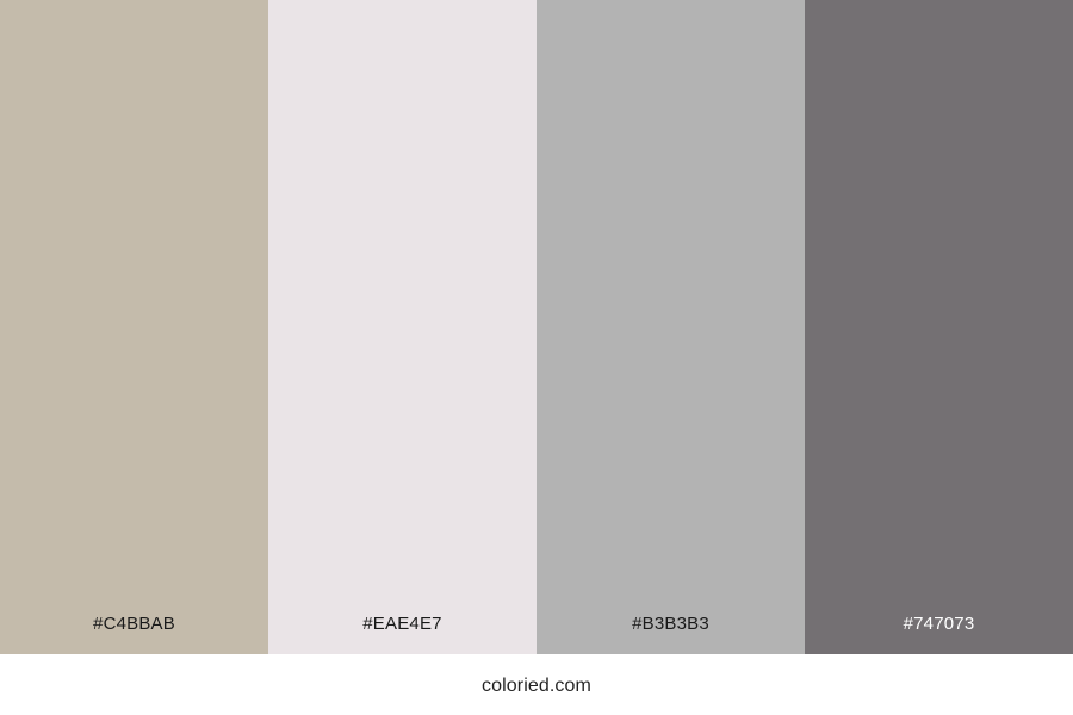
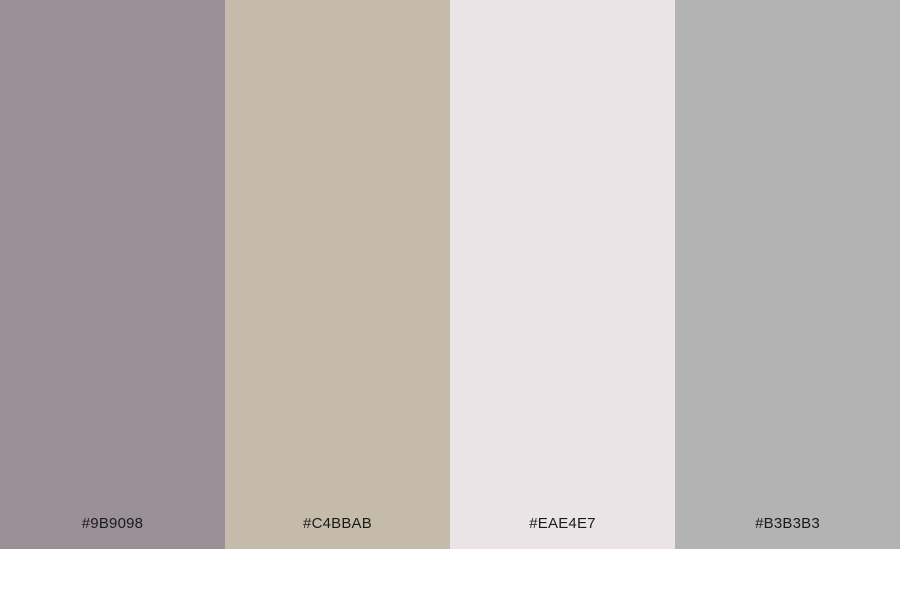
+ #9B9098
  #C4BBAB
  #EAE4E7
  #B3B3B3
- #747073
- coloried.com
